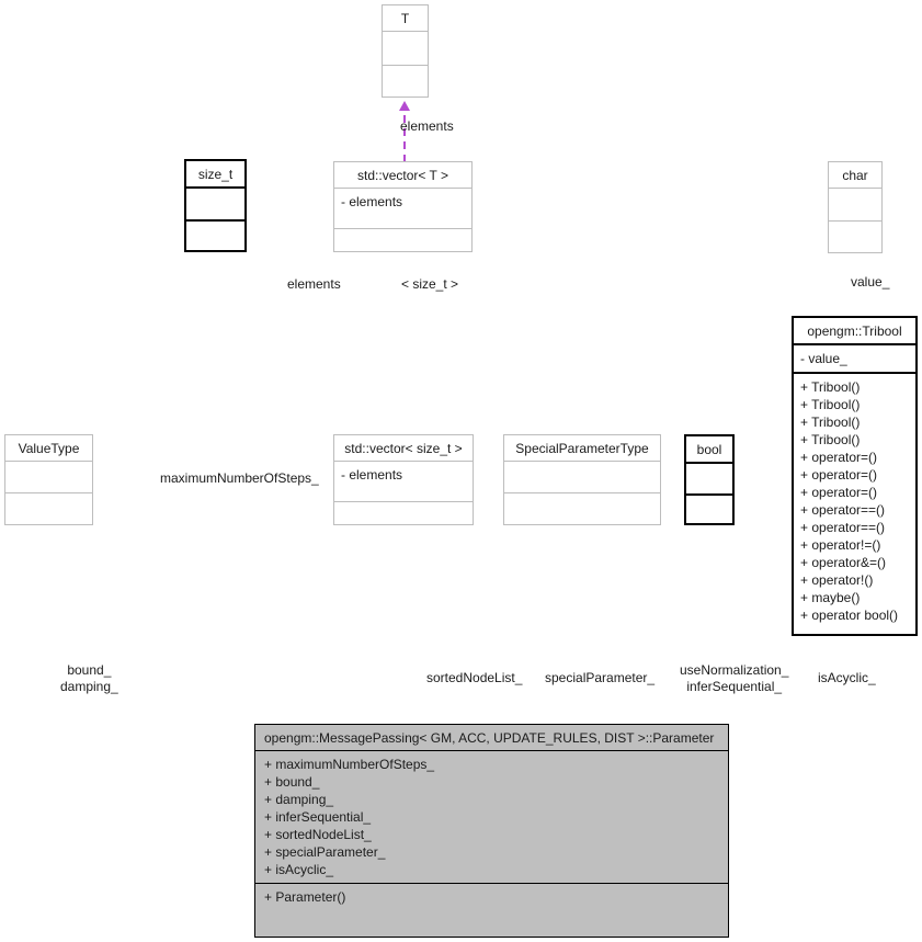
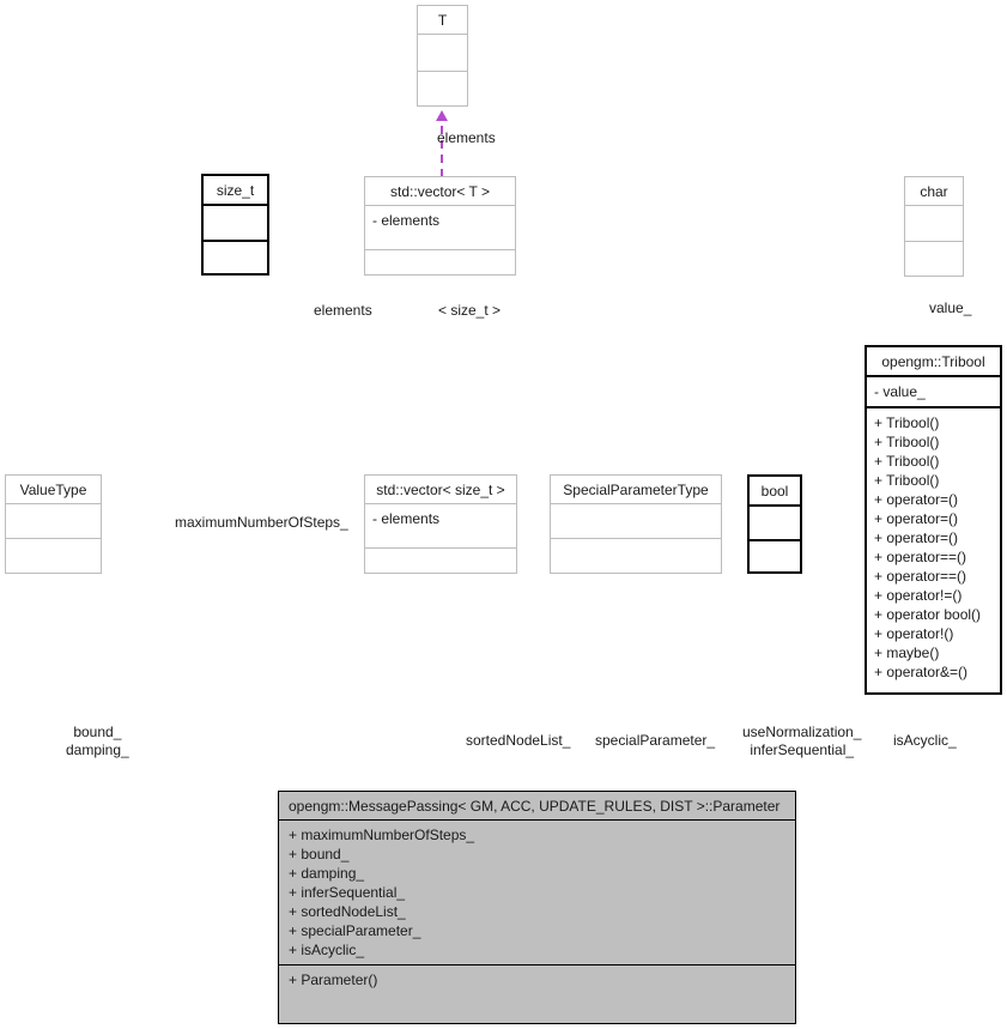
  T
  size_t
  std::vector< T >
  - elements
  char
  opengm::Tribool
  - value_
  + Tribool()
  + Tribool()
  + Tribool()
  + Tribool()
  + operator=()
  + operator=()
  + operator=()
  + operator==()
  + operator==()
  + operator!=()
- + operator&=()
+ + operator bool()
  + operator!()
  + maybe()
- + operator bool()
+ + operator&=()
  ValueType
  std::vector< size_t >
  - elements
  SpecialParameterType
  bool
  opengm::MessagePassing< GM, ACC, UPDATE_RULES, DIST >::Parameter
  + maximumNumberOfSteps_
  + bound_
  + damping_
  + inferSequential_
  + sortedNodeList_
  + specialParameter_
  + isAcyclic_
  + Parameter()
  elements
  elements
  < size_t >
  value_
  maximumNumberOfSteps_
  bound_
  damping_
  sortedNodeList_
  specialParameter_
  useNormalization_
  inferSequential_
  isAcyclic_
